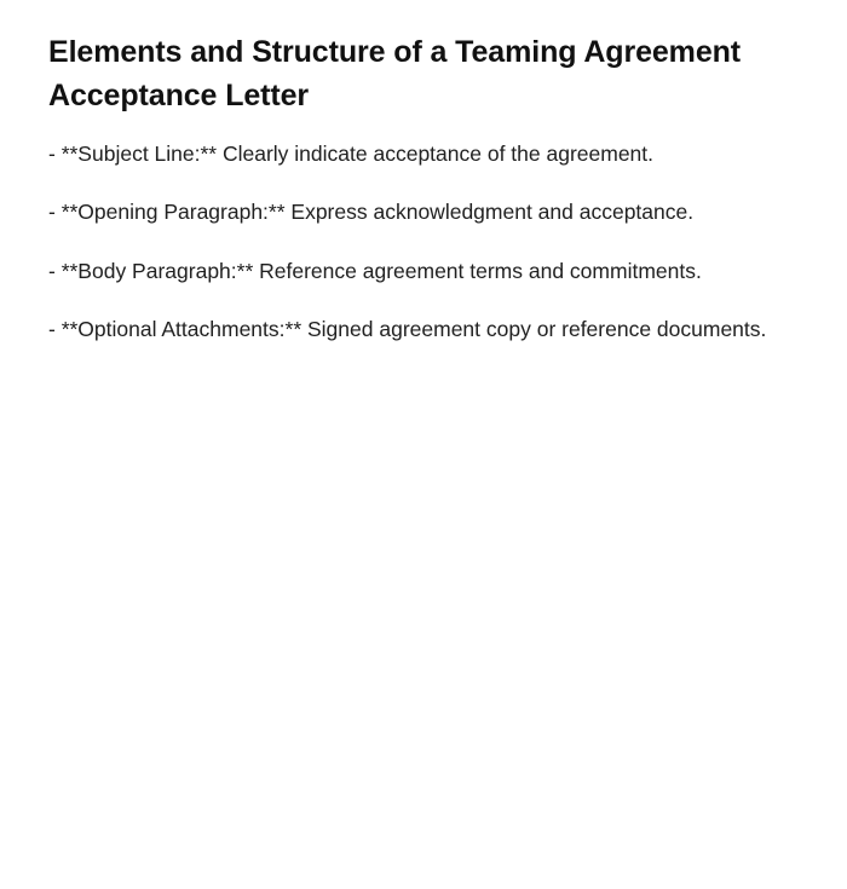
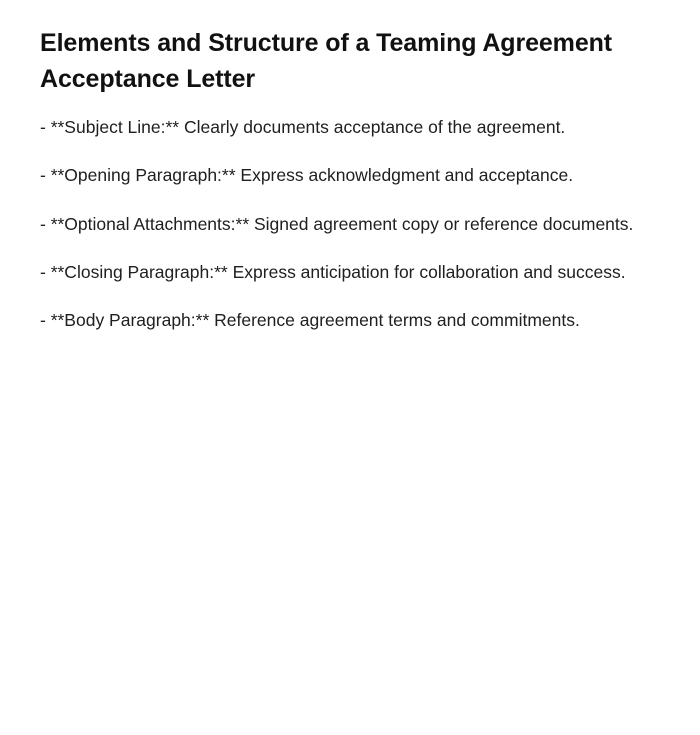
  Elements and Structure of a Teaming Agreement Acceptance Letter
- - **Subject Line:** Clearly indicate acceptance of the agreement.
+ - **Subject Line:** Clearly documents acceptance of the agreement.
  - **Opening Paragraph:** Express acknowledgment and acceptance.
- - **Body Paragraph:** Reference agreement terms and commitments.
+ - **Optional Attachments:** Signed agreement copy or reference documents.
+ - **Closing Paragraph:** Express anticipation for collaboration and success.
- - **Optional Attachments:** Signed agreement copy or reference documents.
+ - **Body Paragraph:** Reference agreement terms and commitments.
